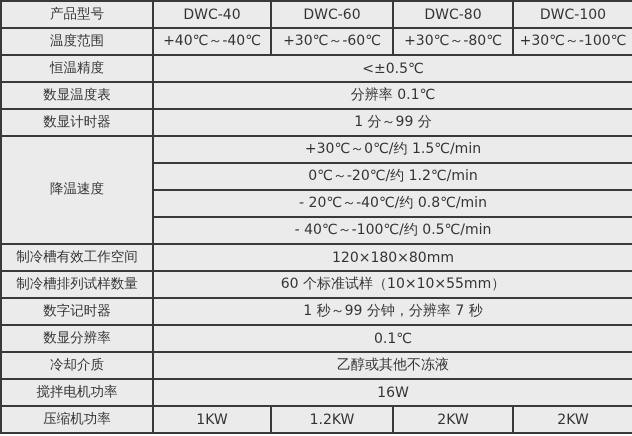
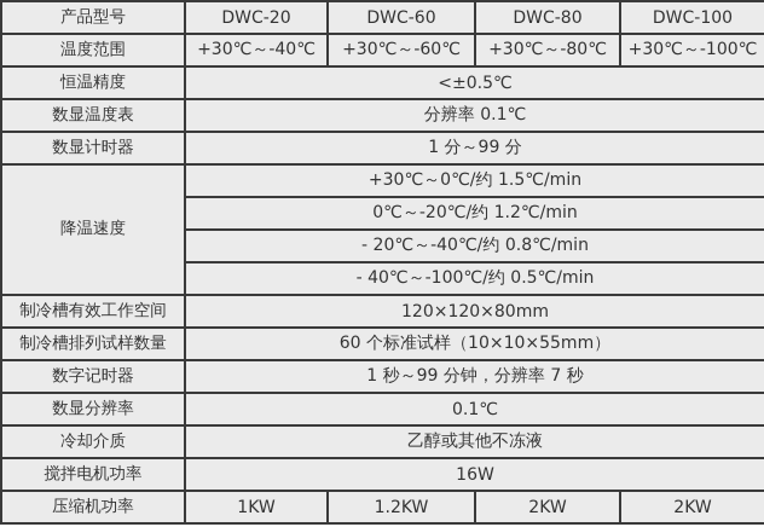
- 产品型号	DWC-40	DWC-60	DWC-80	DWC-100
+ 产品型号	DWC-20	DWC-60	DWC-80	DWC-100
- 温度范围	+40℃～-40℃	+30℃～-60℃	+30℃～-80℃	+30℃～-100℃
+ 温度范围	+30℃～-40℃	+30℃～-60℃	+30℃～-80℃	+30℃～-100℃
  恒温精度	<±0.5℃
  数显温度表	分辨率 0.1℃
  数显计时器	1 分～99 分
  降温速度	+30℃～0℃/约 1.5℃/min
  0℃～-20℃/约 1.2℃/min
  - 20℃～-40℃/约 0.8℃/min
  - 40℃～-100℃/约 0.5℃/min
- 制冷槽有效工作空间	120×180×80mm
+ 制冷槽有效工作空间	120×120×80mm
  制冷槽排列试样数量	60 个标准试样（10×10×55mm）
  数字记时器	1 秒～99 分钟，分辨率 7 秒
  数显分辨率	0.1℃
  冷却介质	乙醇或其他不冻液
  搅拌电机功率	16W
  压缩机功率	1KW	1.2KW	2KW	2KW
